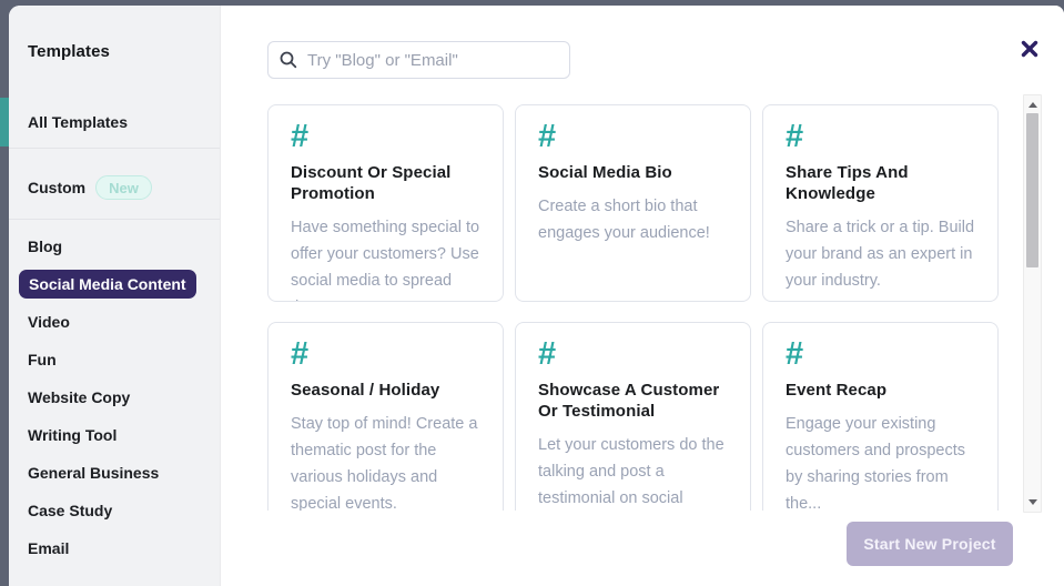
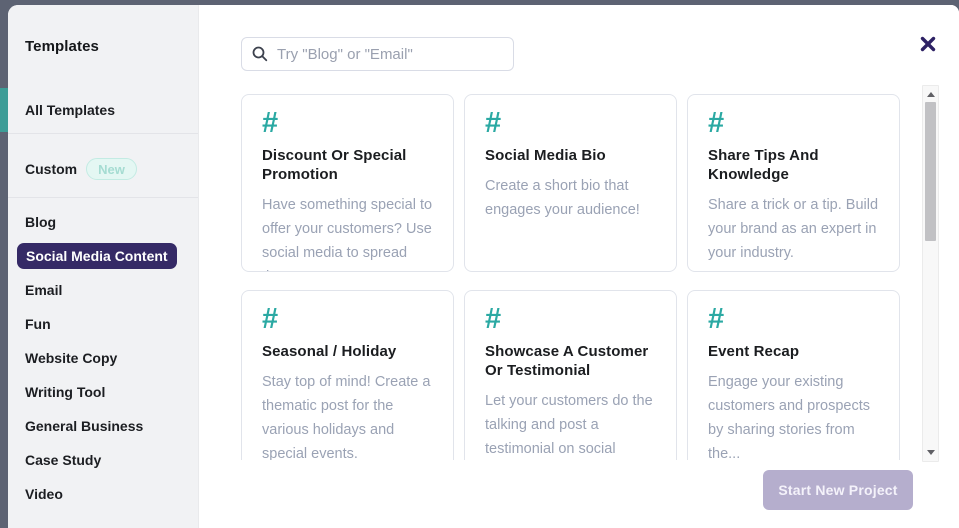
  Templates
  All Templates
  Custom
  New
  Blog
  Social Media Content
- Video
+ Email
  Fun
  Website Copy
  Writing Tool
  General Business
  Case Study
- Email
+ Video
  Try "Blog" or "Email"
  #
  Discount Or Special Promotion
  Have something special to offer your customers? Use social media to spread
  #
  Social Media Bio
  Create a short bio that engages your audience!
  #
  Share Tips And Knowledge
  Share a trick or a tip. Build your brand as an expert in your industry.
  #
  Seasonal / Holiday
  Stay top of mind! Create a thematic post for the various holidays and special events.
  #
  Showcase A Customer Or Testimonial
  Let your customers do the talking and post a testimonial on social
  #
  Event Recap
  Engage your existing customers and prospects by sharing stories from the...
  Start New Project
